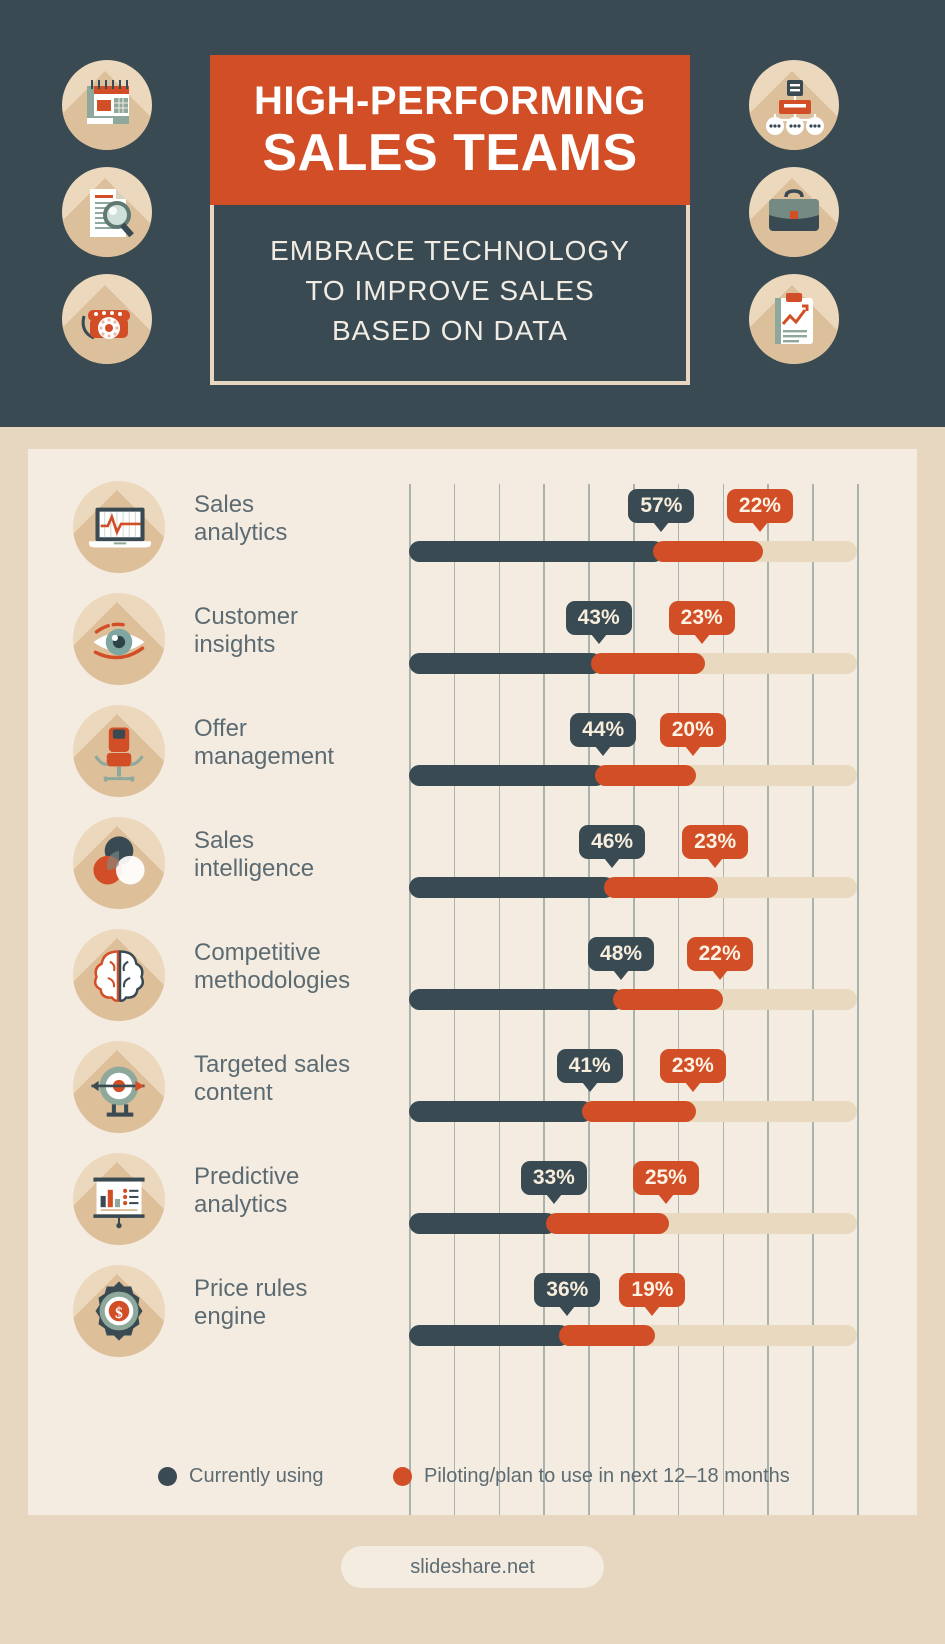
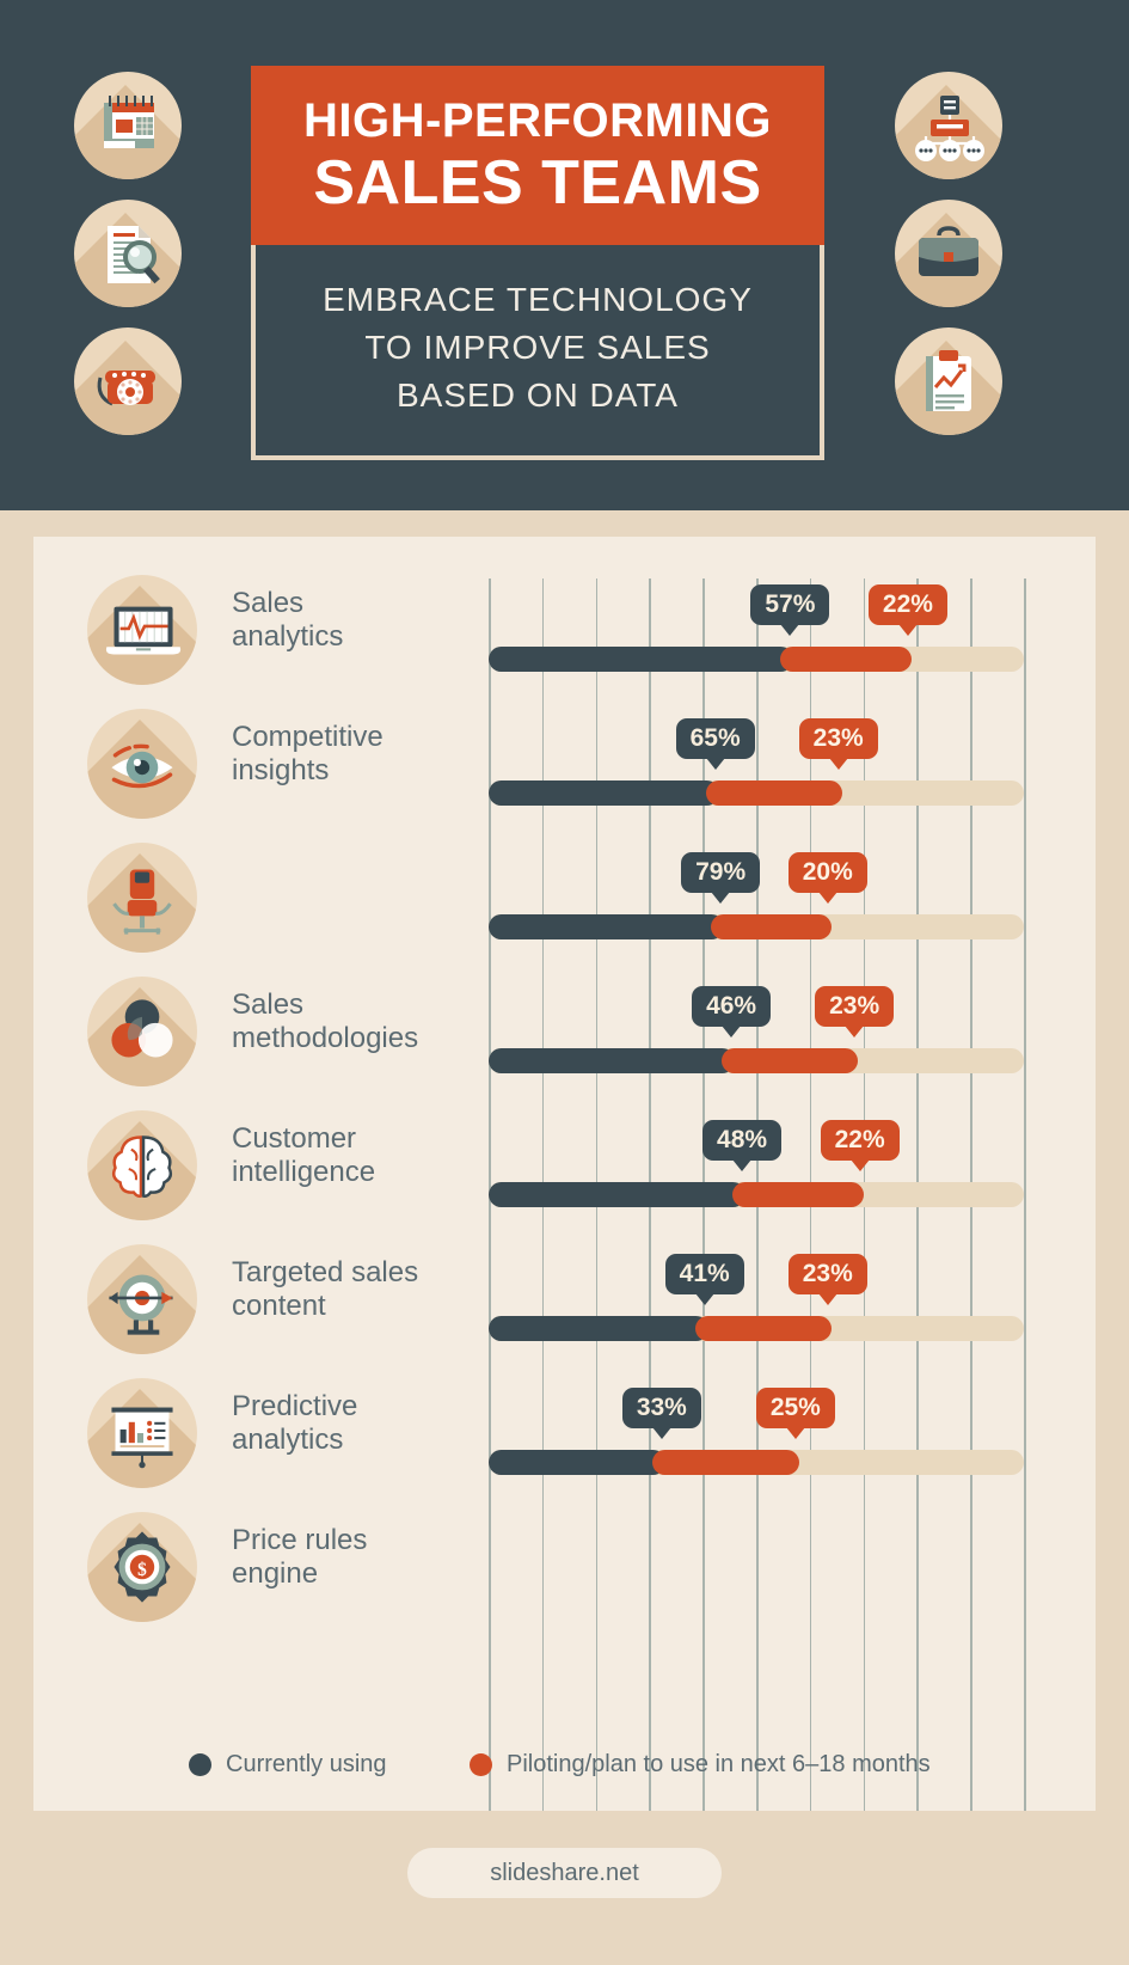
  HIGH-PERFORMING
  SALES TEAMS
  EMBRACE TECHNOLOGY
  TO IMPROVE SALES
  BASED ON DATA
  Sales
  analytics
  57%
  22%
- Customer
+ Competitive
  insights
- 43%
+ 65%
  23%
- Offer
- management
- 44%
+ 79%
  20%
  Sales
- intelligence
+ methodologies
  46%
  23%
- Competitive
+ Customer
- methodologies
+ intelligence
  48%
  22%
  Targeted sales
  content
  41%
  23%
  Predictive
  analytics
  33%
  25%
  $
  Price rules
  engine
- 36%
- 19%
  Currently using
- Piloting/plan to use in next 12–18 months
+ Piloting/plan to use in next 6–18 months
  slideshare.net
